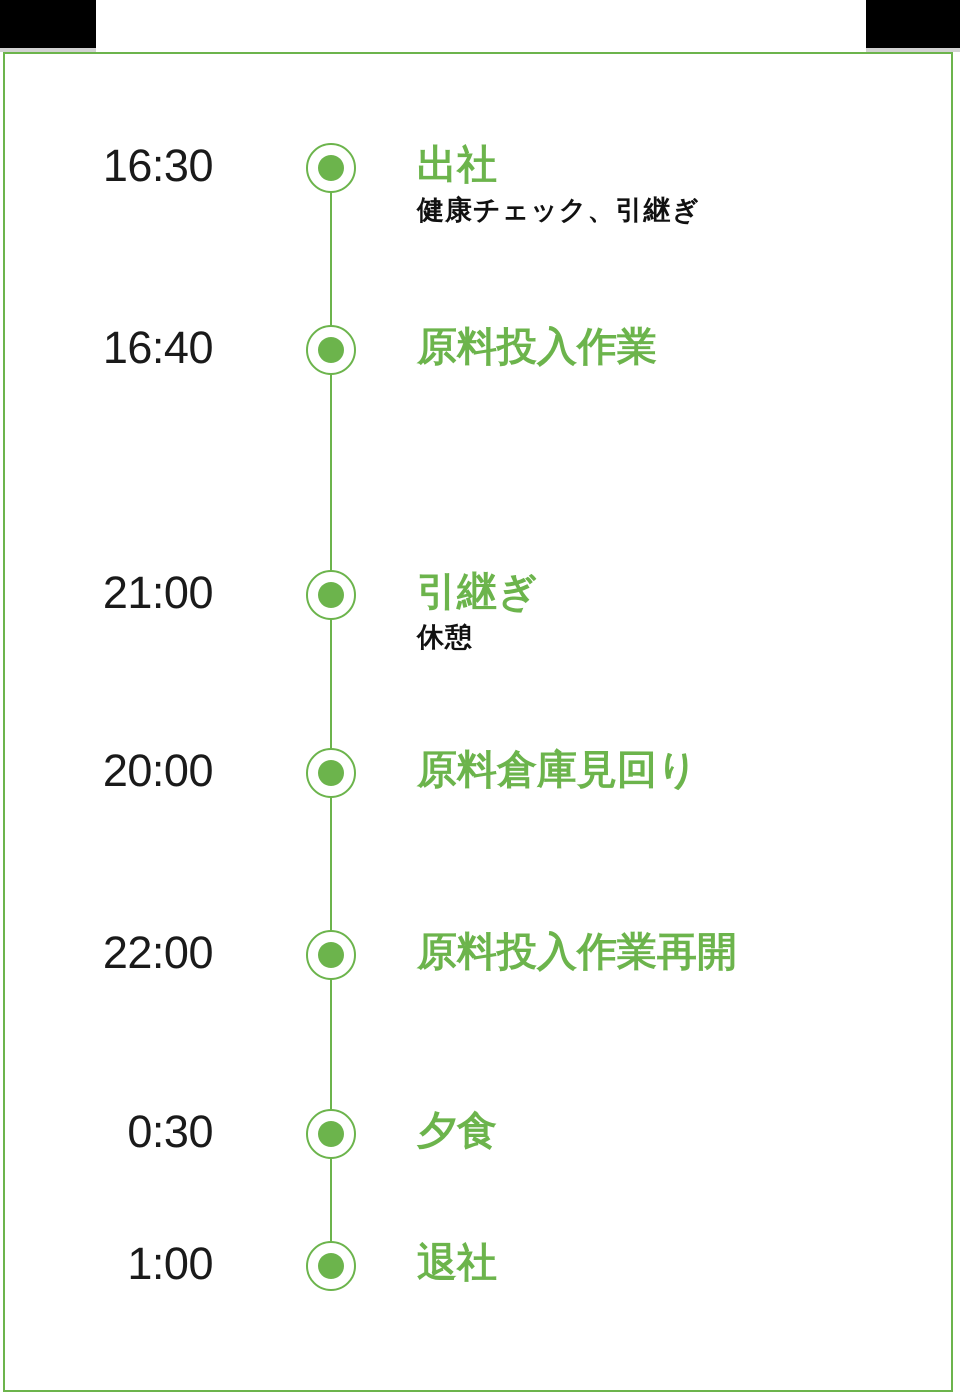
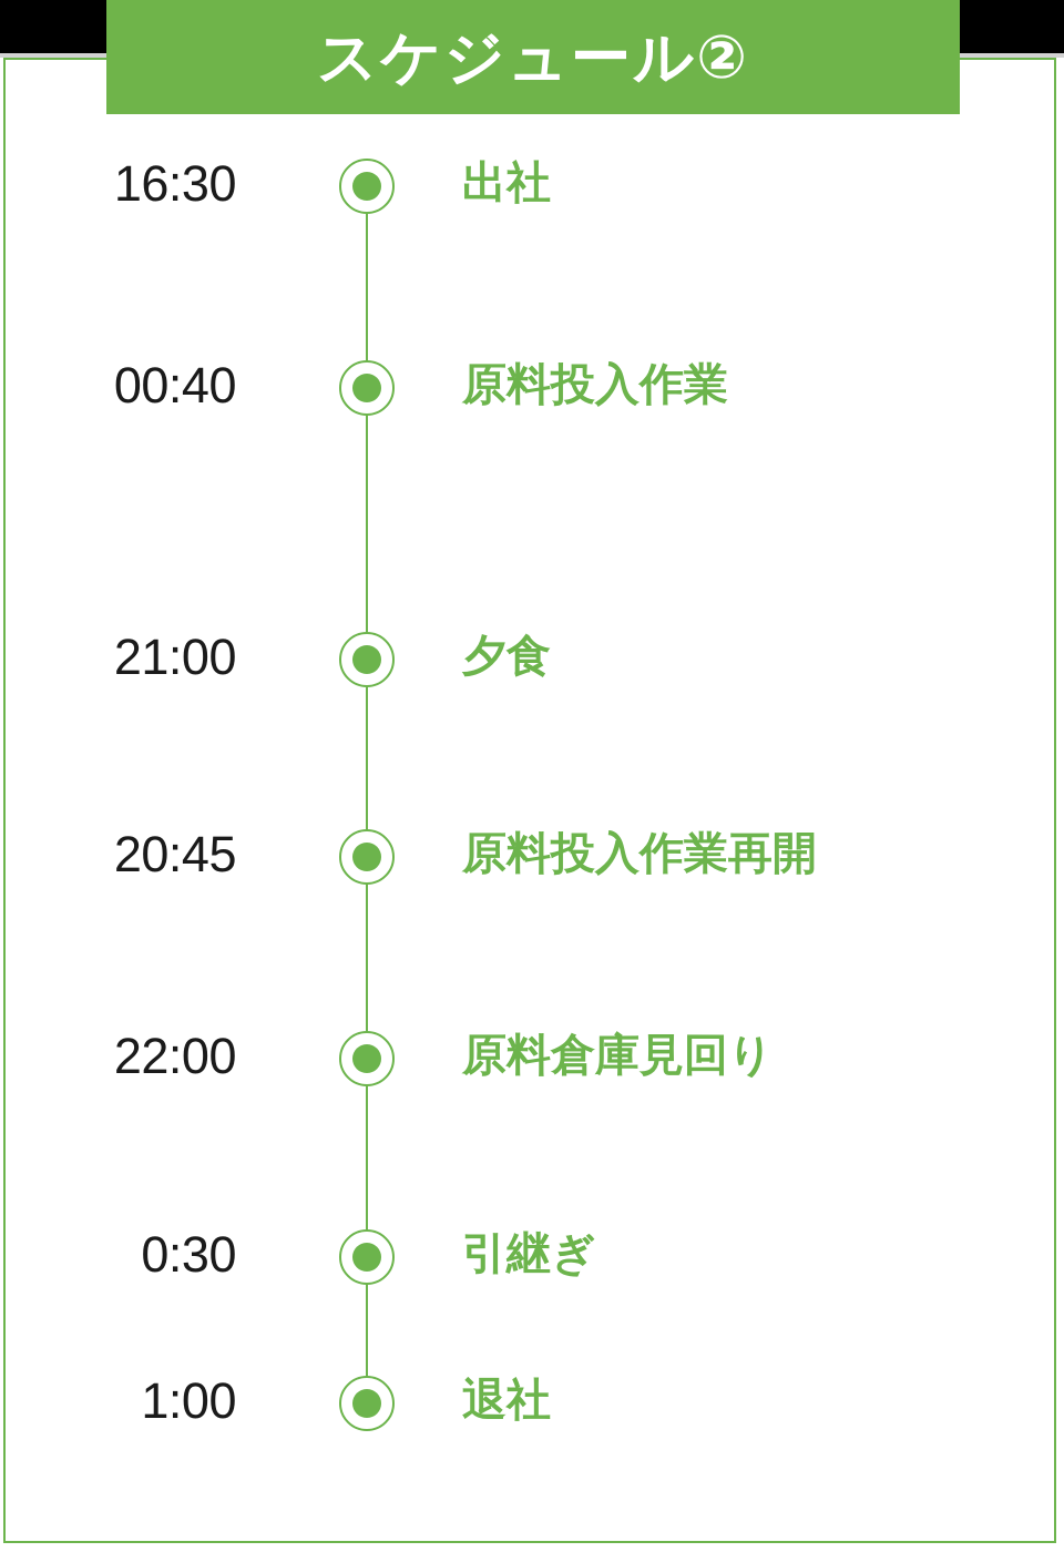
+ スケジュール②
  16:30
  出社
- 健康チェック、引継ぎ
- 16:40
+ 00:40
  原料投入作業
  21:00
- 引継ぎ
+ 夕食
- 休憩
- 20:00
+ 20:45
- 原料倉庫見回り
+ 原料投入作業再開
  22:00
- 原料投入作業再開
+ 原料倉庫見回り
  0:30
- 夕食
+ 引継ぎ
  1:00
  退社
